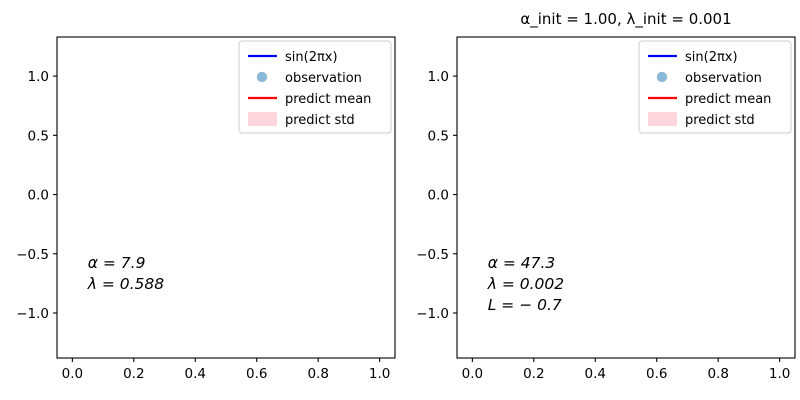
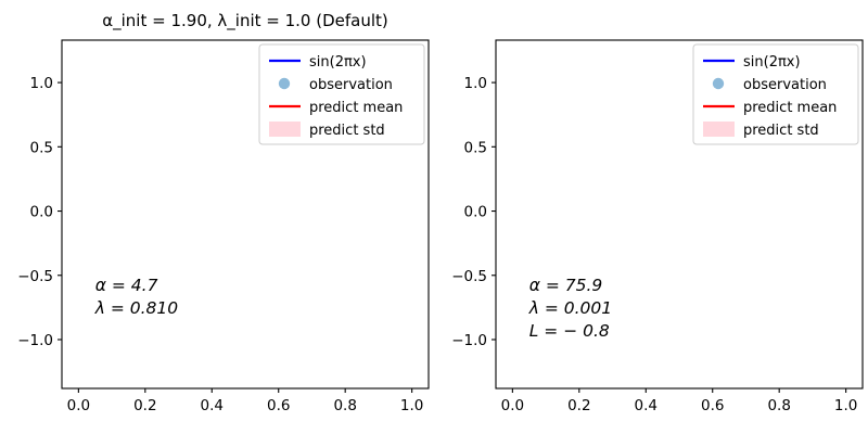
+ α_init = 1.90, λ_init = 1.0 (Default)
  0.0
  0.2
  0.4
  0.6
  0.8
  1.0
  −1.0
  −0.5
  0.0
  0.5
  1.0
- α = 7.9
+ α = 4.7
- λ = 0.588
+ λ = 0.810
  sin(2πx)
  observation
  predict mean
  predict std
- α_init = 1.00, λ_init = 0.001
  0.0
  0.2
  0.4
  0.6
  0.8
  1.0
  −1.0
  −0.5
  0.0
  0.5
  1.0
- α = 47.3
+ α = 75.9
- λ = 0.002
+ λ = 0.001
- L = − 0.7
+ L = − 0.8
  sin(2πx)
  observation
  predict mean
  predict std
